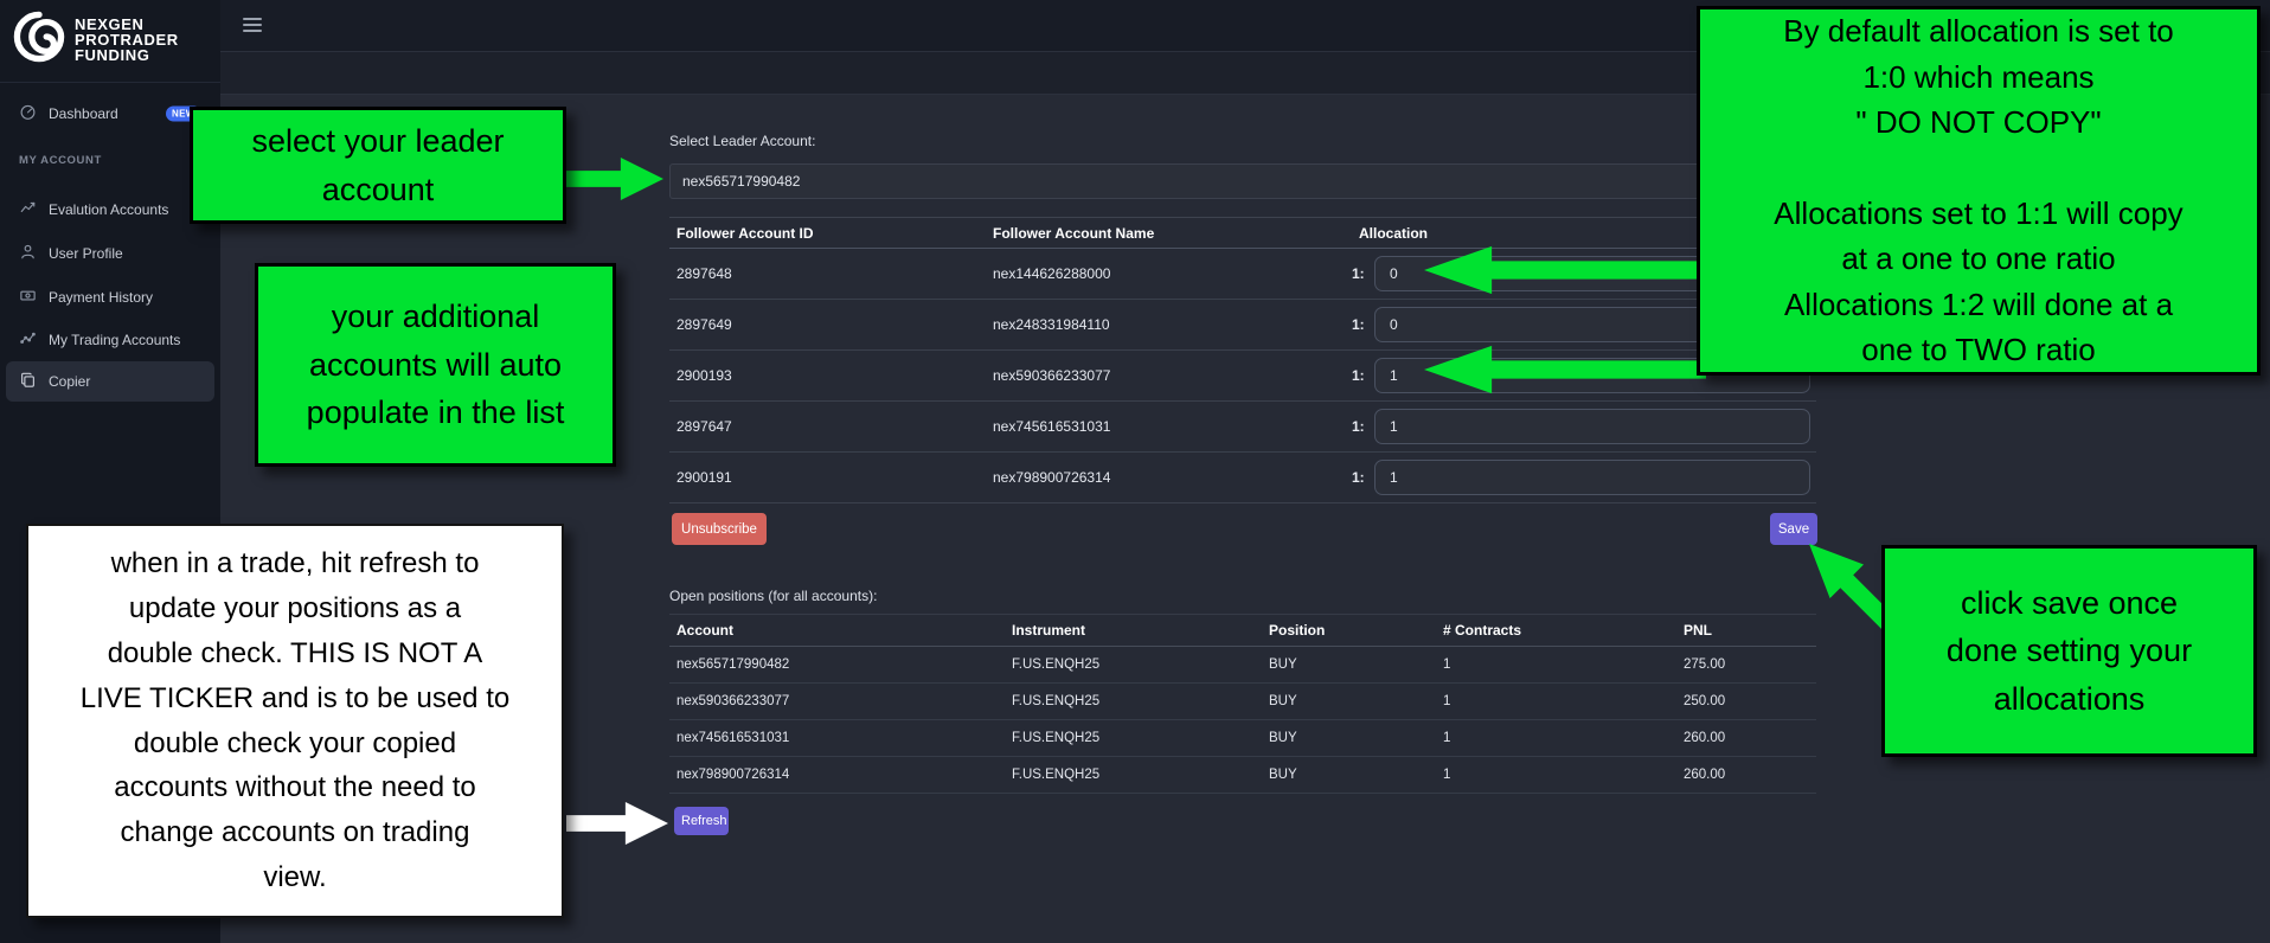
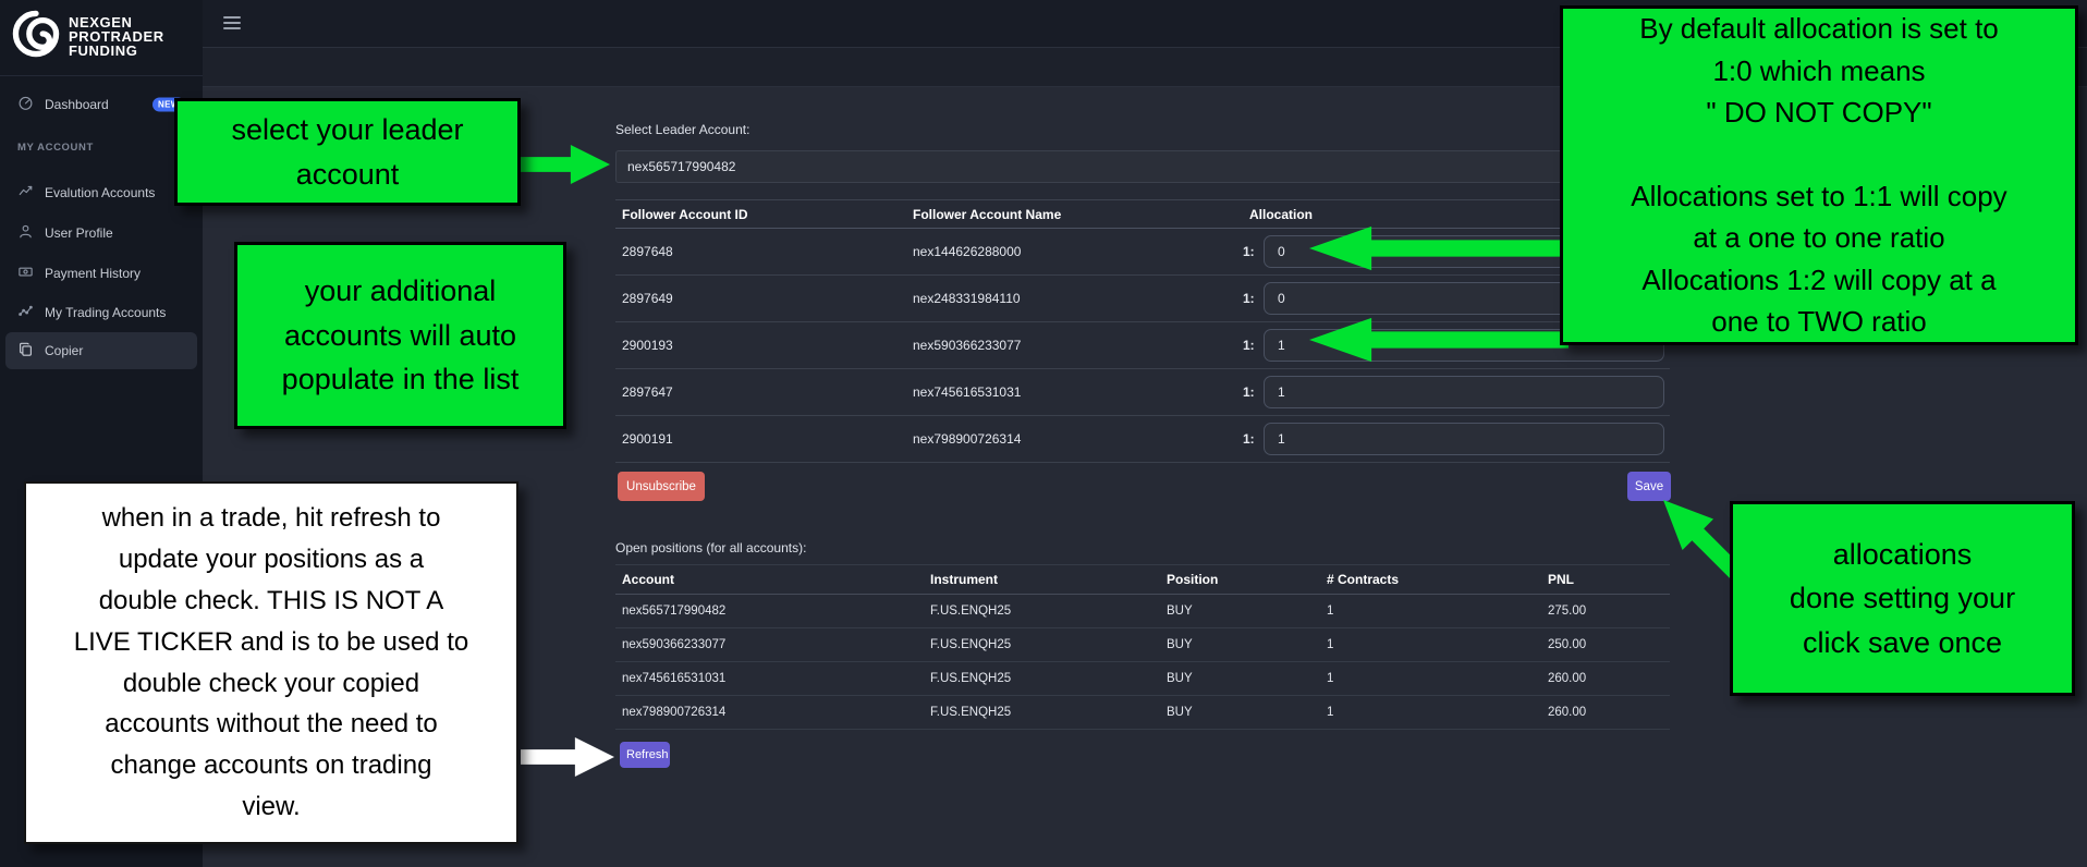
  NEXGEN
  PROTRADER
  FUNDING
  Dashboard
  MY ACCOUNT
  Evalution Accounts
  User Profile
  Payment History
  My Trading Accounts
  Copier
  Select Leader Account:
  nex565717990482
  Follower Account ID
  Follower Account Name
  Allocation
  2897648
  nex144626288000
  1:
  0
  2897649
  nex248331984110
  1:
  0
  2900193
  nex590366233077
  1:
  1
  2897647
  nex745616531031
  1:
  1
  2900191
  nex798900726314
  1:
  1
  Unsubscribe
  Save
  Open positions (for all accounts):
  Account
  Instrument
  Position
  # Contracts
  PNL
  nex565717990482
  F.US.ENQH25
  BUY
  1
  275.00
  nex590366233077
  F.US.ENQH25
  BUY
  1
  250.00
  nex745616531031
  F.US.ENQH25
  BUY
  1
  260.00
  nex798900726314
  F.US.ENQH25
  BUY
  1
  260.00
  Refresh
  select your leader
  account
  your additional
  accounts will auto
  populate in the list
  By default allocation is set to
  1:0 which means
  " DO NOT COPY"
  Allocations set to 1:1 will copy
  at a one to one ratio
- Allocations 1:2 will done at a
+ Allocations 1:2 will copy at a
  one to TWO ratio
- click save once
+ allocations
  done setting your
- allocations
+ click save once
  when in a trade, hit refresh to
  update your positions as a
  double check. THIS IS NOT A
  LIVE TICKER and is to be used to
  double check your copied
  accounts without the need to
  change accounts on trading
  view.
